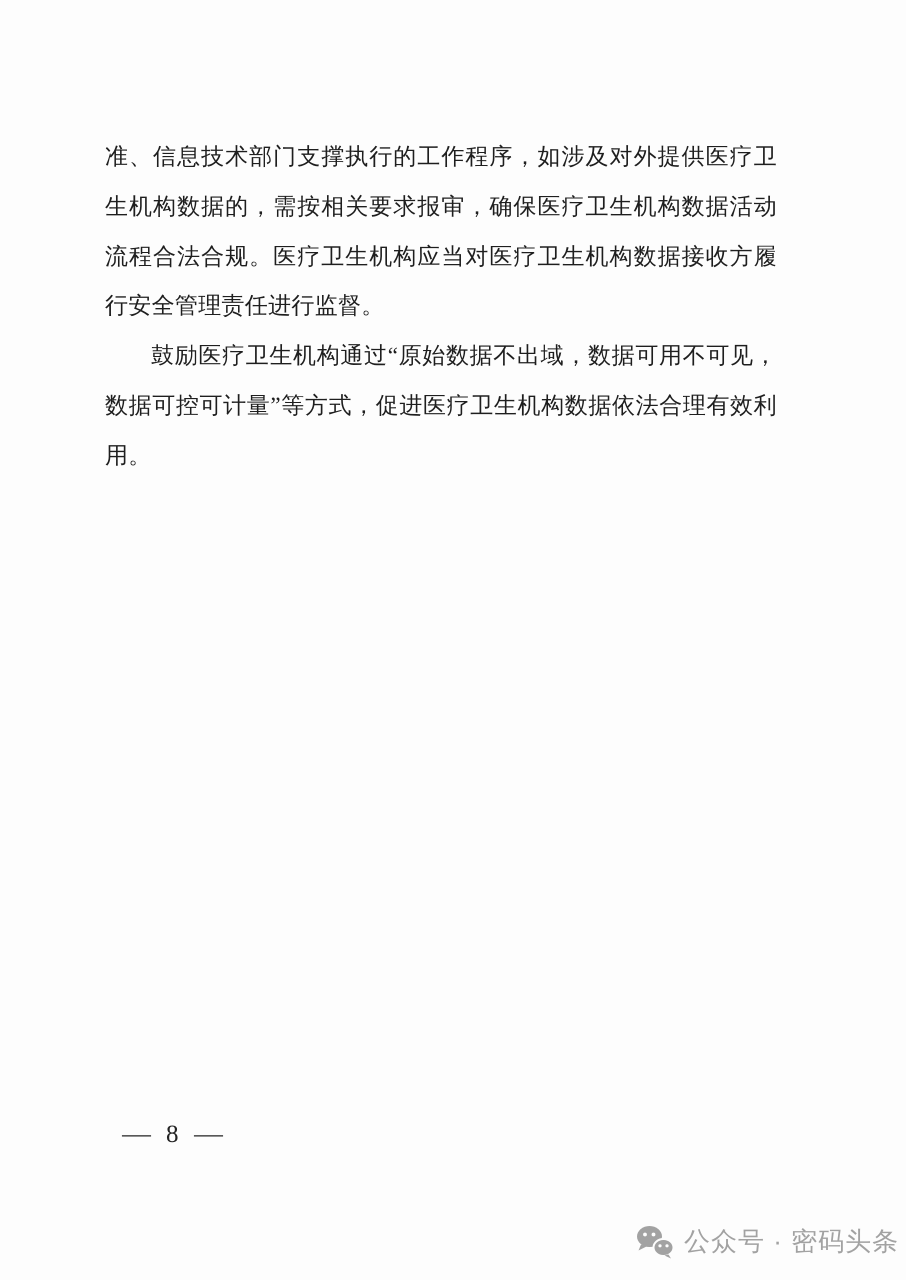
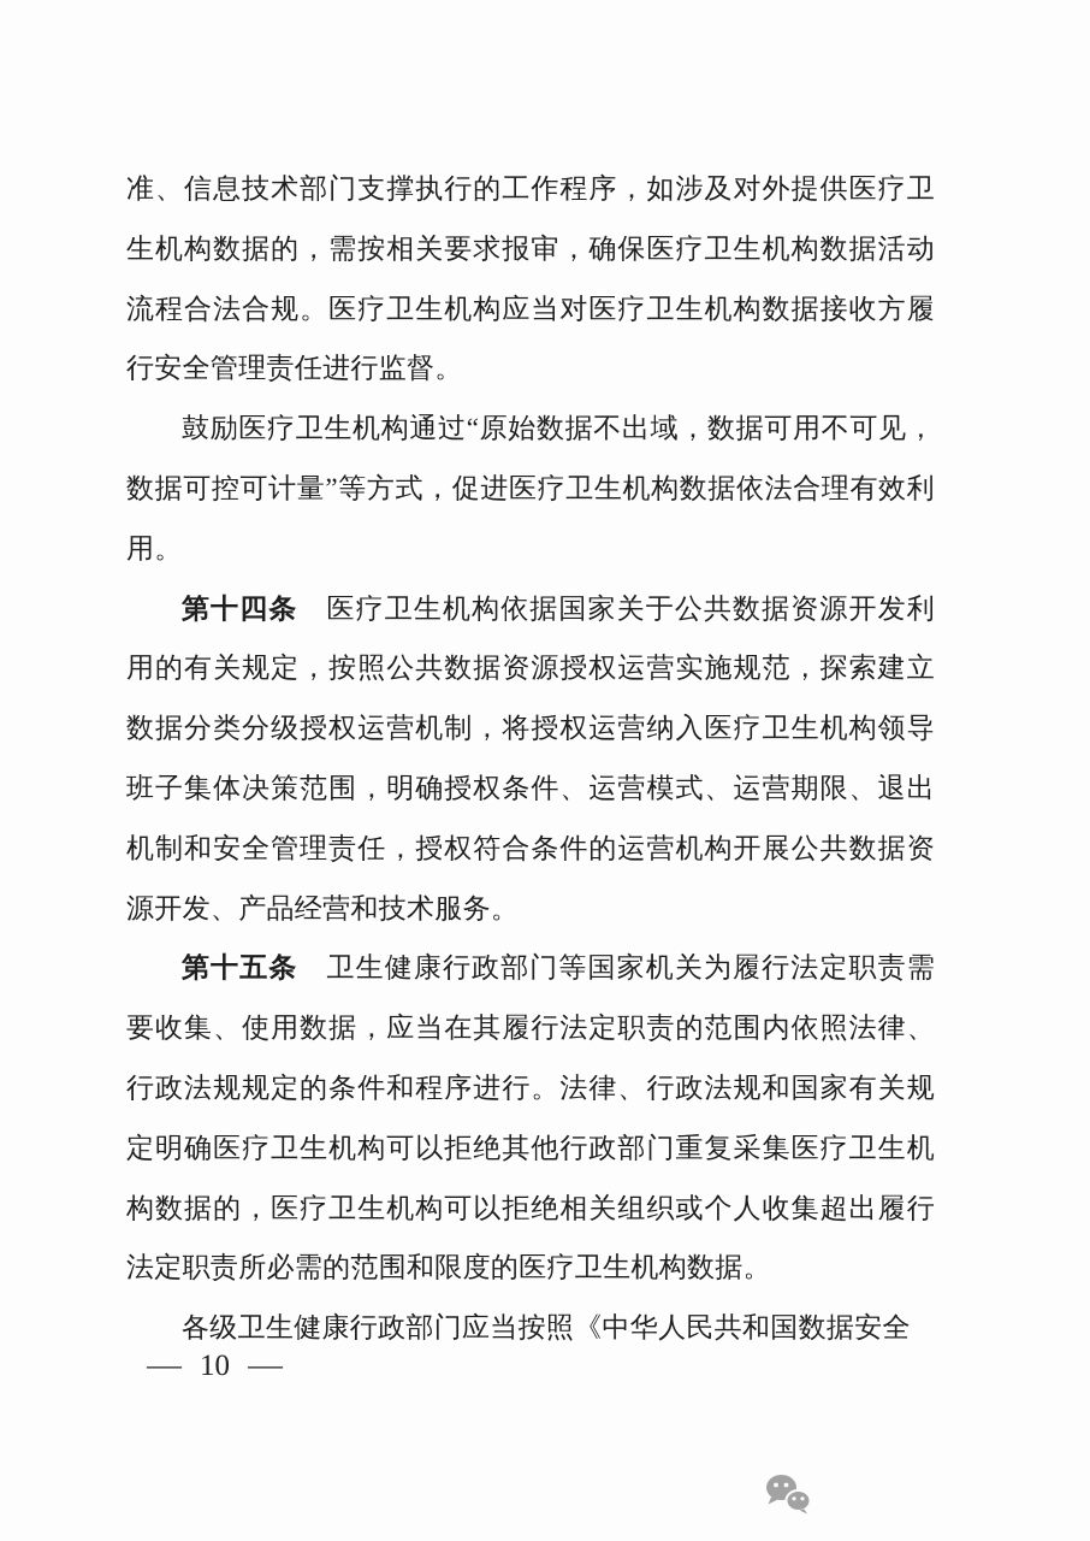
  准、信息技术部门支撑执行的工作程序，如涉及对外提供医疗卫生机构数据的，需按相关要求报审，确保医疗卫生机构数据活动流程合法合规。医疗卫生机构应当对医疗卫生机构数据接收方履行安全管理责任进行监督。
  鼓励医疗卫生机构通过“原始数据不出域，数据可用不可见，数据可控可计量”等方式，促进医疗卫生机构数据依法合理有效利用。
+ 第十四条 医疗卫生机构依据国家关于公共数据资源开发利用的有关规定，按照公共数据资源授权运营实施规范，探索建立数据分类分级授权运营机制，将授权运营纳入医疗卫生机构领导班子集体决策范围，明确授权条件、运营模式、运营期限、退出机制和安全管理责任，授权符合条件的运营机构开展公共数据资源开发、产品经营和技术服务。
+ 第十五条 卫生健康行政部门等国家机关为履行法定职责需要收集、使用数据，应当在其履行法定职责的范围内依照法律、行政法规规定的条件和程序进行。法律、行政法规和国家有关规定明确医疗卫生机构可以拒绝其他行政部门重复采集医疗卫生机构数据的，医疗卫生机构可以拒绝相关组织或个人收集超出履行法定职责所必需的范围和限度的医疗卫生机构数据。
+ 各级卫生健康行政部门应当按照《中华人民共和国数据安全
  —
- 8
+ 10
  —
- 公众号 · 密码头条
